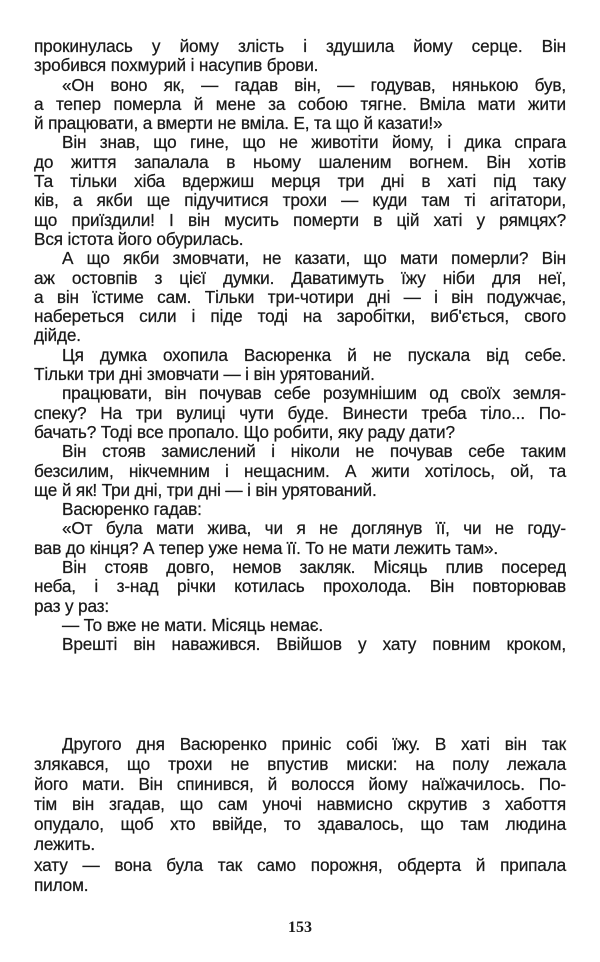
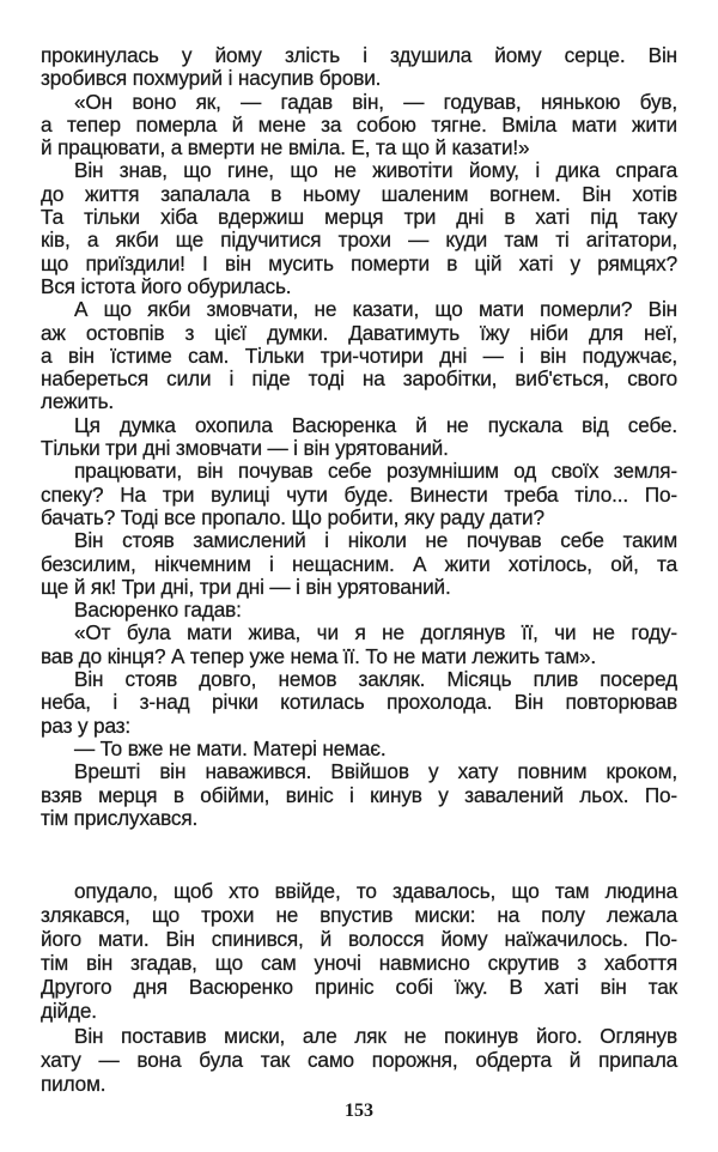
  прокинулась у йому злість і здушила йому серце. Він
  зробився похмурий і насупив брови.
  «Он воно як, — гадав він, — годував, нянькою був,
  а тепер померла й мене за собою тягне. Вміла мати жити
  й працювати, а вмерти не вміла. Е, та що й казати!»
  Він знав, що гине, що не животіти йому, і дика спрага
  до життя запалала в ньому шаленим вогнем. Він хотів
  Та тільки хіба вдержиш мерця три дні в хаті під таку
  ків, а якби ще підучитися трохи — куди там ті агітатори,
  що приїздили! І він мусить померти в цій хаті у рямцях?
  Вся істота його обурилась.
  А що якби змовчати, не казати, що мати померли? Він
  аж остовпів з цієї думки. Даватимуть їжу ніби для неї,
  а він їстиме сам. Тільки три-чотири дні — і він подужчає,
  набереться сили і піде тоді на заробітки, виб'ється, свого
- дійде.
+ лежить.
  Ця думка охопила Васюренка й не пускала від себе.
  Тільки три дні змовчати — і він урятований.
  працювати, він почував себе розумнішим од своїх земля-
  спеку? На три вулиці чути буде. Винести треба тіло... По-
  бачать? Тоді все пропало. Що робити, яку раду дати?
  Він стояв замислений і ніколи не почував себе таким
  безсилим, нікчемним і нещасним. А жити хотілось, ой, та
  ще й як! Три дні, три дні — і він урятований.
  Васюренко гадав:
  «От була мати жива, чи я не доглянув її, чи не году-
  вав до кінця? А тепер уже нема її. То не мати лежить там».
  Він стояв довго, немов закляк. Місяць плив посеред
  неба, і з-над річки котилась прохолода. Він повторював
  раз у раз:
- — То вже не мати. Місяць немає.
+ — То вже не мати. Матері немає.
  Врешті він наважився. Ввійшов у хату повним кроком,
+ взяв мерця в обійми, виніс і кинув у завалений льох. По-
+ тім прислухався.
- Другого дня Васюренко приніс собі їжу. В хаті він так
+ опудало, щоб хто ввійде, то здавалось, що там людина
  злякався, що трохи не впустив миски: на полу лежала
  його мати. Він спинився, й волосся йому наїжачилось. По-
  тім він згадав, що сам уночі навмисно скрутив з хабоття
- опудало, щоб хто ввійде, то здавалось, що там людина
+ Другого дня Васюренко приніс собі їжу. В хаті він так
- лежить.
+ дійде.
+ Він поставив миски, але ляк не покинув його. Оглянув
  хату — вона була так само порожня, обдерта й припала
  пилом.
  153
